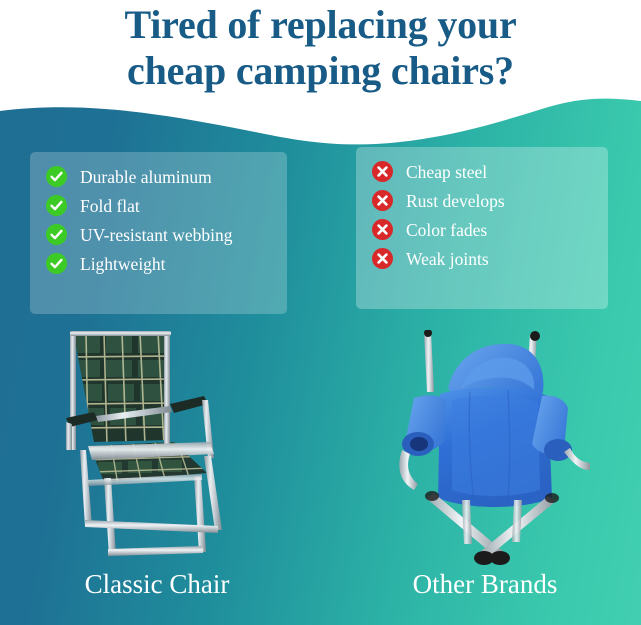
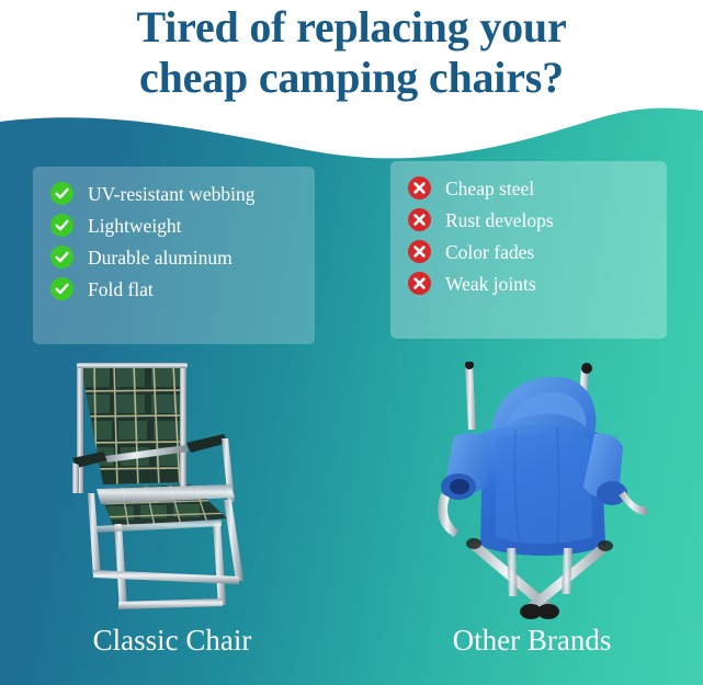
  Tired of replacing your
  cheap camping chairs?
- Durable aluminum
+ UV-resistant webbing
- Fold flat
+ Lightweight
- UV-resistant webbing
+ Durable aluminum
- Lightweight
+ Fold flat
  Cheap steel
  Rust develops
  Color fades
  Weak joints
  Classic Chair
  Other Brands
